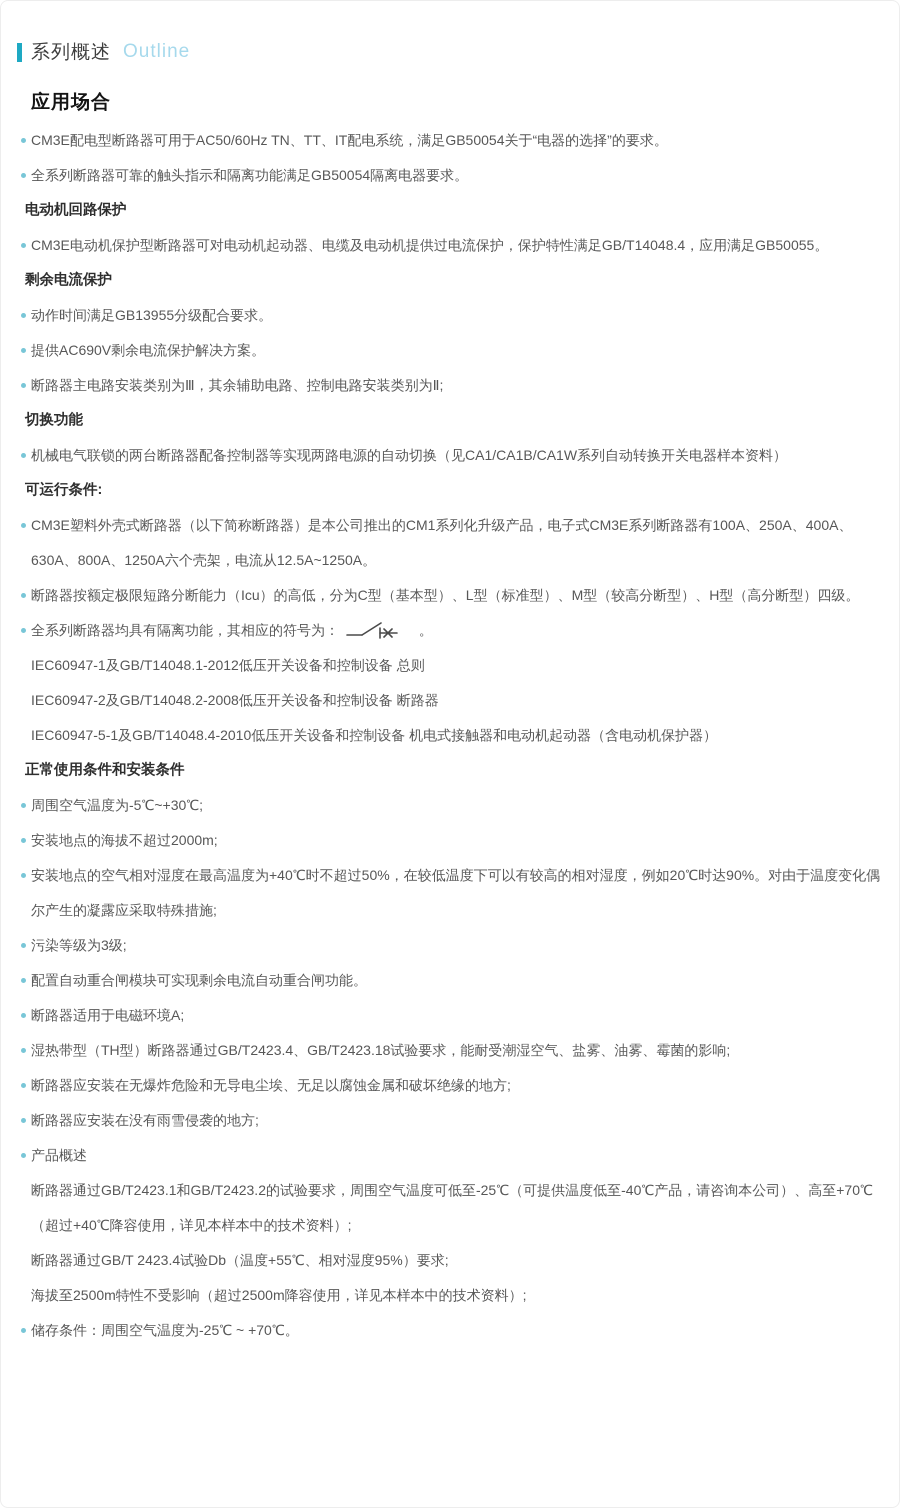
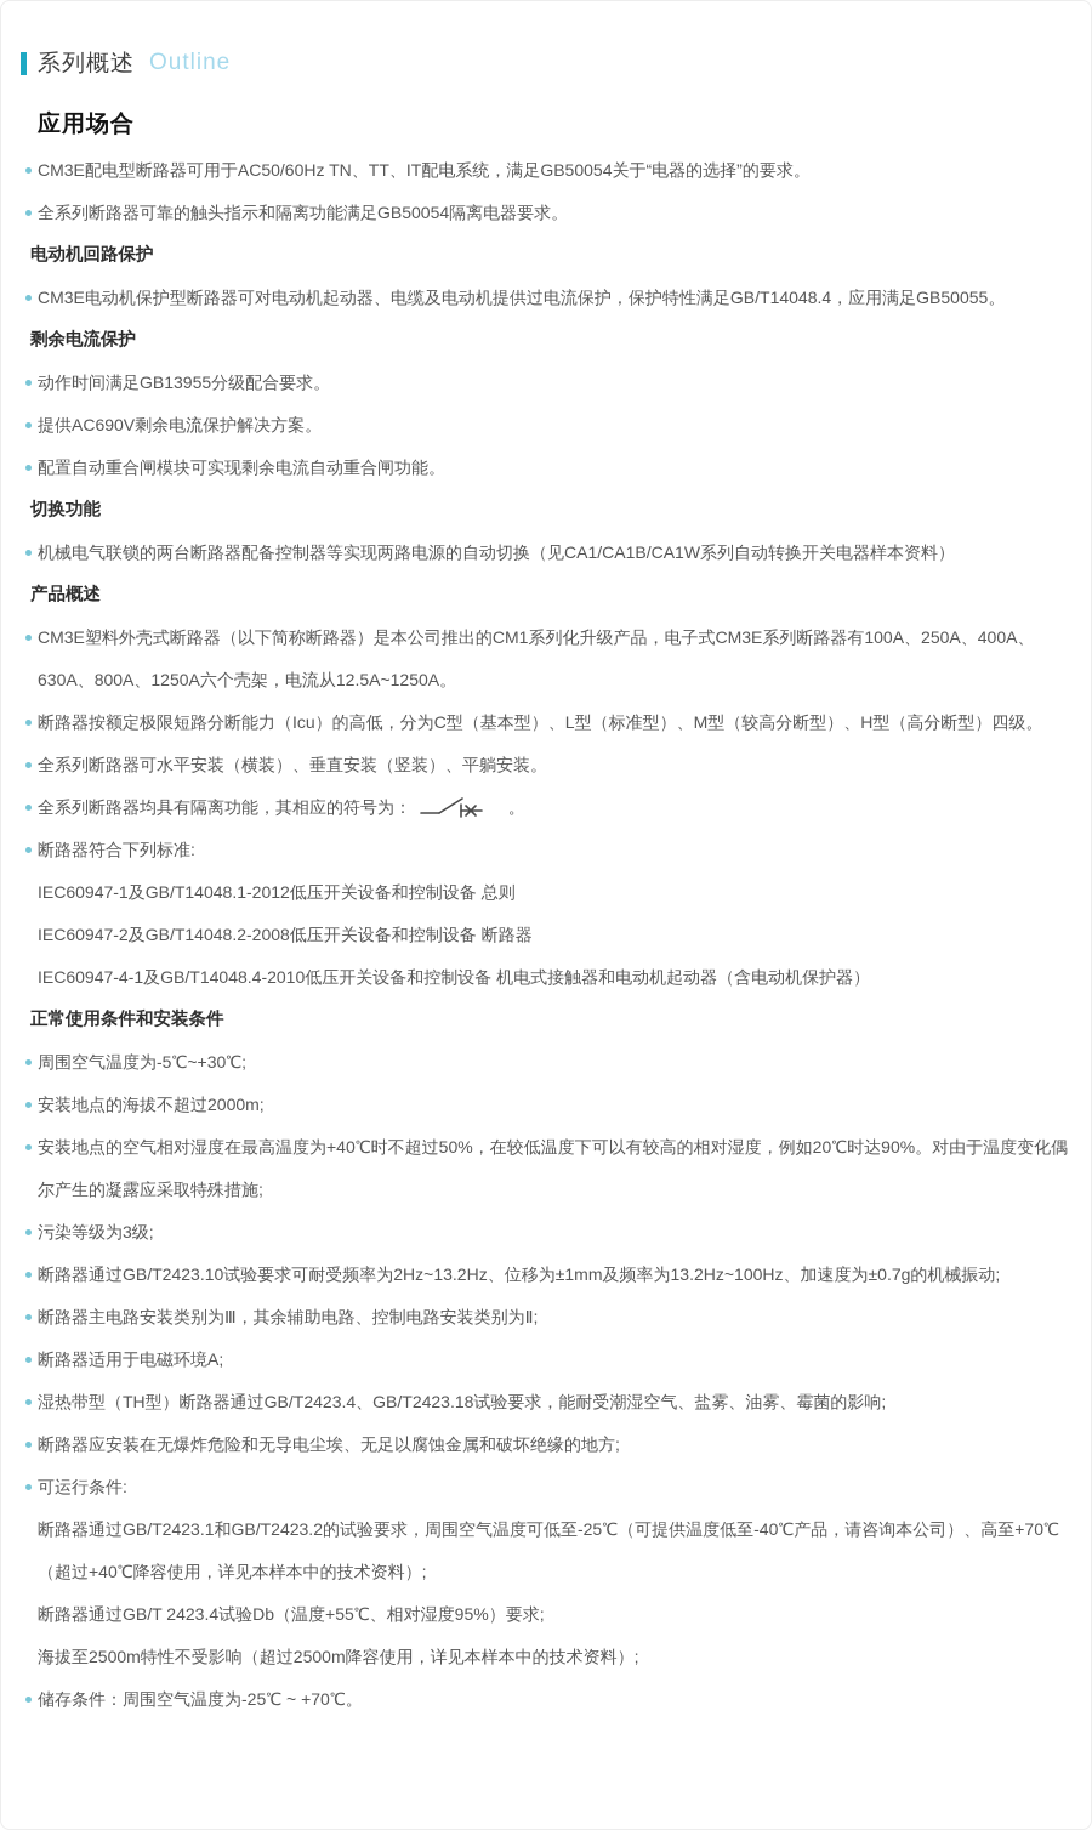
  系列概述
  Outline
  应用场合
  CM3E配电型断路器可用于AC50/60Hz TN、TT、IT配电系统，满足GB50054关于“电器的选择”的要求。
  全系列断路器可靠的触头指示和隔离功能满足GB50054隔离电器要求。
  电动机回路保护
  CM3E电动机保护型断路器可对电动机起动器、电缆及电动机提供过电流保护，保护特性满足GB/T14048.4，应用满足GB50055。
  剩余电流保护
  动作时间满足GB13955分级配合要求。
  提供AC690V剩余电流保护解决方案。
- 断路器主电路安装类别为Ⅲ，其余辅助电路、控制电路安装类别为Ⅱ;
+ 配置自动重合闸模块可实现剩余电流自动重合闸功能。
  切换功能
  机械电气联锁的两台断路器配备控制器等实现两路电源的自动切换（见CA1/CA1B/CA1W系列自动转换开关电器样本资料）
- 可运行条件:
+ 产品概述
  CM3E塑料外壳式断路器（以下简称断路器）是本公司推出的CM1系列化升级产品，电子式CM3E系列断路器有100A、250A、400A、630A、800A、1250A六个壳架，电流从12.5A~1250A。
  断路器按额定极限短路分断能力（Icu）的高低，分为C型（基本型）、L型（标准型）、M型（较高分断型）、H型（高分断型）四级。
+ 全系列断路器可水平安装（横装）、垂直安装（竖装）、平躺安装。
  全系列断路器均具有隔离功能，其相应的符号为： 。
+ 断路器符合下列标准:
  IEC60947-1及GB/T14048.1-2012低压开关设备和控制设备 总则
  IEC60947-2及GB/T14048.2-2008低压开关设备和控制设备 断路器
- IEC60947-5-1及GB/T14048.4-2010低压开关设备和控制设备 机电式接触器和电动机起动器（含电动机保护器）
+ IEC60947-4-1及GB/T14048.4-2010低压开关设备和控制设备 机电式接触器和电动机起动器（含电动机保护器）
  正常使用条件和安装条件
  周围空气温度为-5℃~+30℃;
  安装地点的海拔不超过2000m;
  安装地点的空气相对湿度在最高温度为+40℃时不超过50%，在较低温度下可以有较高的相对湿度，例如20℃时达90%。对由于温度变化偶尔产生的凝露应采取特殊措施;
  污染等级为3级;
+ 断路器通过GB/T2423.10试验要求可耐受频率为2Hz~13.2Hz、位移为±1mm及频率为13.2Hz~100Hz、加速度为±0.7g的机械振动;
- 配置自动重合闸模块可实现剩余电流自动重合闸功能。
+ 断路器主电路安装类别为Ⅲ，其余辅助电路、控制电路安装类别为Ⅱ;
  断路器适用于电磁环境A;
  湿热带型（TH型）断路器通过GB/T2423.4、GB/T2423.18试验要求，能耐受潮湿空气、盐雾、油雾、霉菌的影响;
  断路器应安装在无爆炸危险和无导电尘埃、无足以腐蚀金属和破坏绝缘的地方;
- 断路器应安装在没有雨雪侵袭的地方;
- 产品概述
+ 可运行条件:
  断路器通过GB/T2423.1和GB/T2423.2的试验要求，周围空气温度可低至-25℃（可提供温度低至-40℃产品，请咨询本公司）、高至+70℃（超过+40℃降容使用，详见本样本中的技术资料）;
  断路器通过GB/T 2423.4试验Db（温度+55℃、相对湿度95%）要求;
  海拔至2500m特性不受影响（超过2500m降容使用，详见本样本中的技术资料）;
  储存条件：周围空气温度为-25℃ ~ +70℃。
